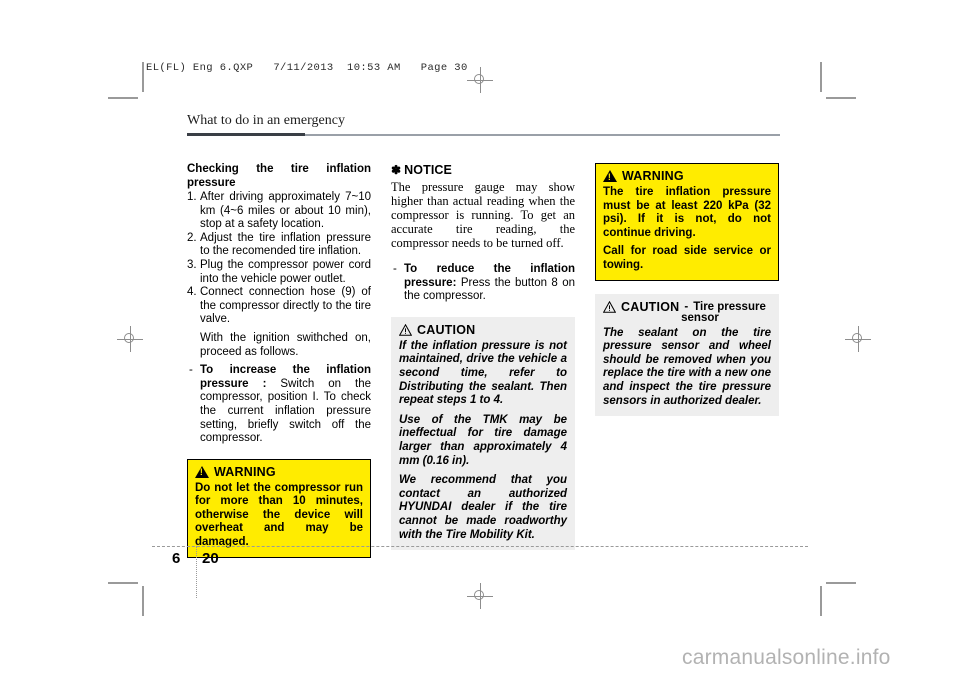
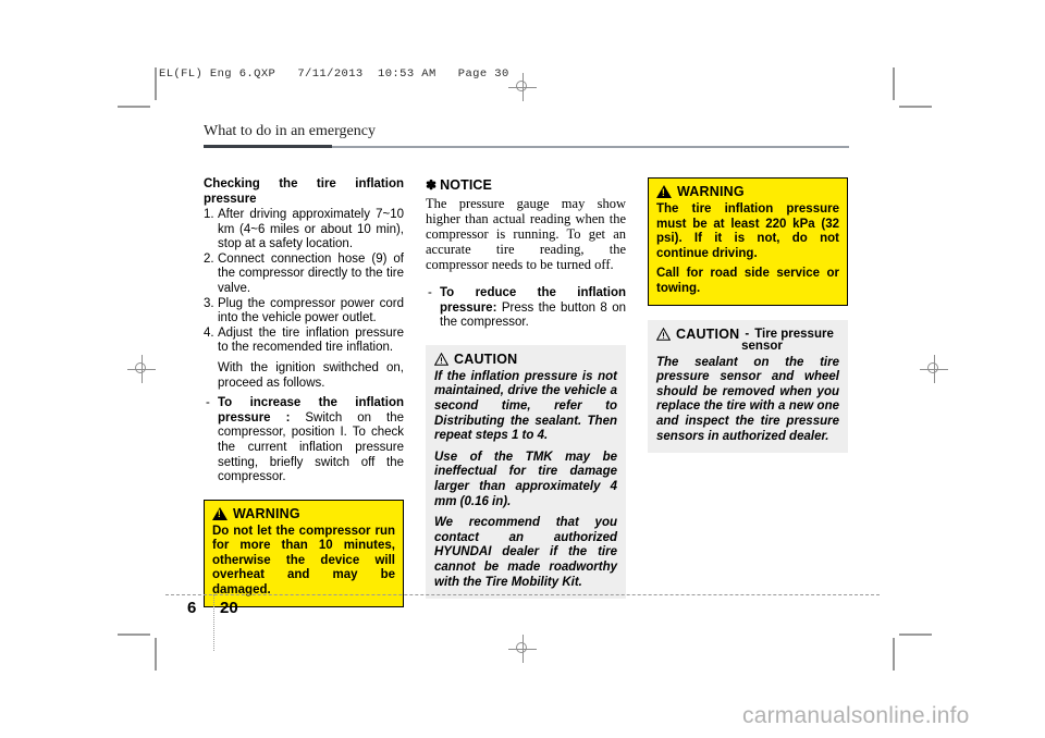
  EL(FL) Eng 6.QXP 7/11/2013 10:53 AM Page 30
  What to do in an emergency
  Checking the tire inflation pressure
  1.
  After driving approximately 7~10 km (4~6 miles or about 10 min), stop at a safety location.
  2.
- Adjust the tire inflation pressure to the recomended tire inflation.
+ Connect connection hose (9) of the compressor directly to the tire valve.
  3.
  Plug the compressor power cord into the vehicle power outlet.
  4.
- Connect connection hose (9) of the compressor directly to the tire valve.
+ Adjust the tire inflation pressure to the recomended tire inflation.
  With the ignition swithched on, proceed as follows.
  -
  To increase the inflation pressure : Switch on the compressor, position I. To check the current inflation pressure setting, briefly switch off the compressor.
  WARNING
  Do not let the compressor run for more than 10 minutes, otherwise the device will overheat and may be damaged.
  ✽ NOTICE
  The pressure gauge may show higher than actual reading when the compressor is running. To get an accurate tire reading, the compressor needs to be turned off.
  -
  To reduce the inflation pressure: Press the button 8 on the compressor.
  CAUTION
  If the inflation pressure is not maintained, drive the vehicle a second time, refer to Distributing the sealant. Then repeat steps 1 to 4.
  Use of the TMK may be ineffectual for tire damage larger than approximately 4 mm (0.16 in).
  We recommend that you contact an authorized HYUNDAI dealer if the tire cannot be made roadworthy with the Tire Mobility Kit.
  WARNING
  The tire inflation pressure must be at least 220 kPa (32 psi). If it is not, do not continue driving.
  Call for road side service or towing.
  CAUTION
  -
  Tire pressure
  sensor
  The sealant on the tire pressure sensor and wheel should be removed when you replace the tire with a new one and inspect the tire pressure sensors in authorized dealer.
  6
  20
  carmanualsonline.info
